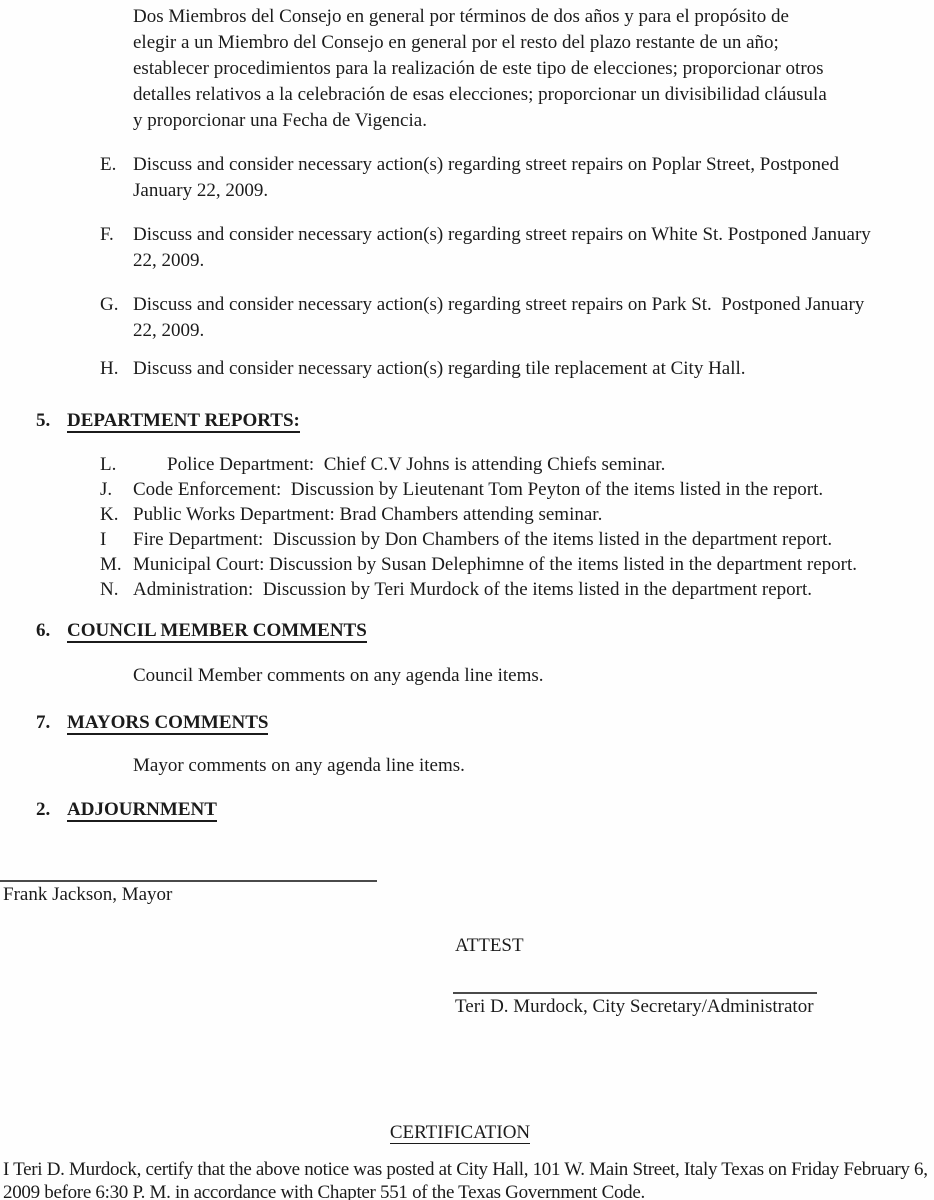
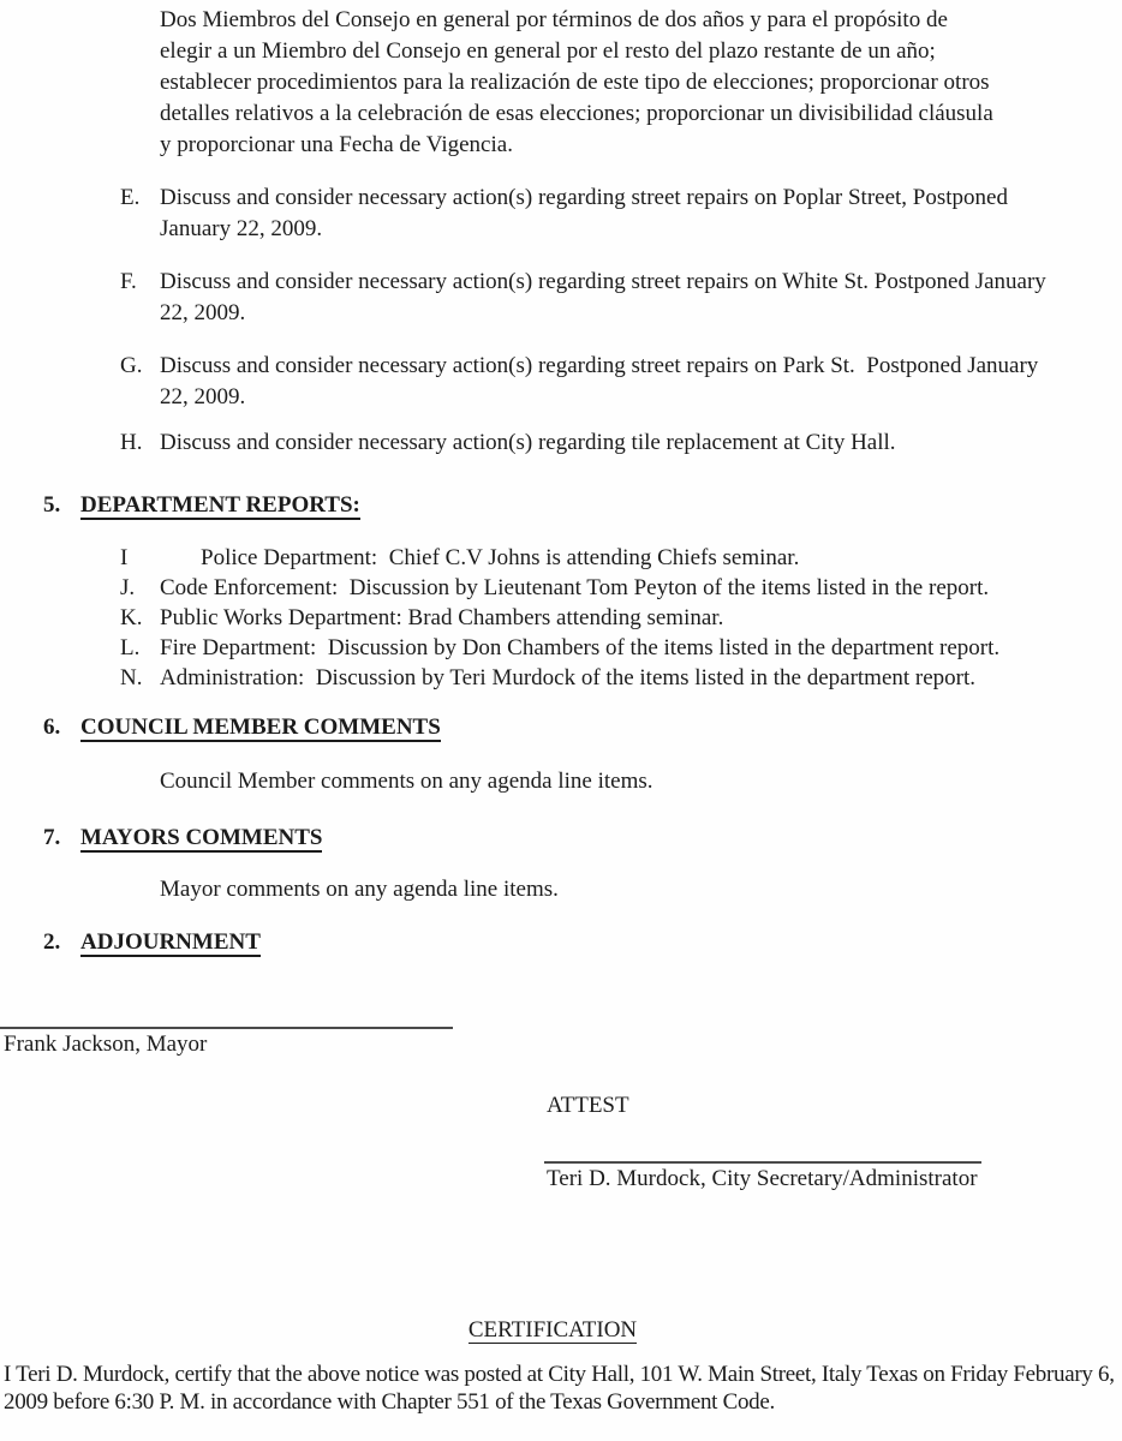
  Dos Miembros del Consejo en general por términos de dos años y para el propósito de
  elegir a un Miembro del Consejo en general por el resto del plazo restante de un año;
  establecer procedimientos para la realización de este tipo de elecciones; proporcionar otros
  detalles relativos a la celebración de esas elecciones; proporcionar un divisibilidad cláusula
  y proporcionar una Fecha de Vigencia.
  E.
  Discuss and consider necessary action(s) regarding street repairs on Poplar Street, Postponed
  January 22, 2009.
  F.
  Discuss and consider necessary action(s) regarding street repairs on White St. Postponed January
  22, 2009.
  G.
  Discuss and consider necessary action(s) regarding street repairs on Park St. Postponed January
  22, 2009.
  H.
  Discuss and consider necessary action(s) regarding tile replacement at City Hall.
  5.
  DEPARTMENT REPORTS:
- L.
+ I
  Police Department: Chief C.V Johns is attending Chiefs seminar.
  J.
  Code Enforcement: Discussion by Lieutenant Tom Peyton of the items listed in the report.
  K.
  Public Works Department: Brad Chambers attending seminar.
- I
+ L.
  Fire Department: Discussion by Don Chambers of the items listed in the department report.
- M.
- Municipal Court: Discussion by Susan Delephimne of the items listed in the department report.
  N.
  Administration: Discussion by Teri Murdock of the items listed in the department report.
  6.
  COUNCIL MEMBER COMMENTS
  Council Member comments on any agenda line items.
  7.
  MAYORS COMMENTS
  Mayor comments on any agenda line items.
  2.
  ADJOURNMENT
  Frank Jackson, Mayor
  ATTEST
  Teri D. Murdock, City Secretary/Administrator
  CERTIFICATION
  I Teri D. Murdock, certify that the above notice was posted at City Hall, 101 W. Main Street, Italy Texas on Friday February 6,
  2009 before 6:30 P. M. in accordance with Chapter 551 of the Texas Government Code.
